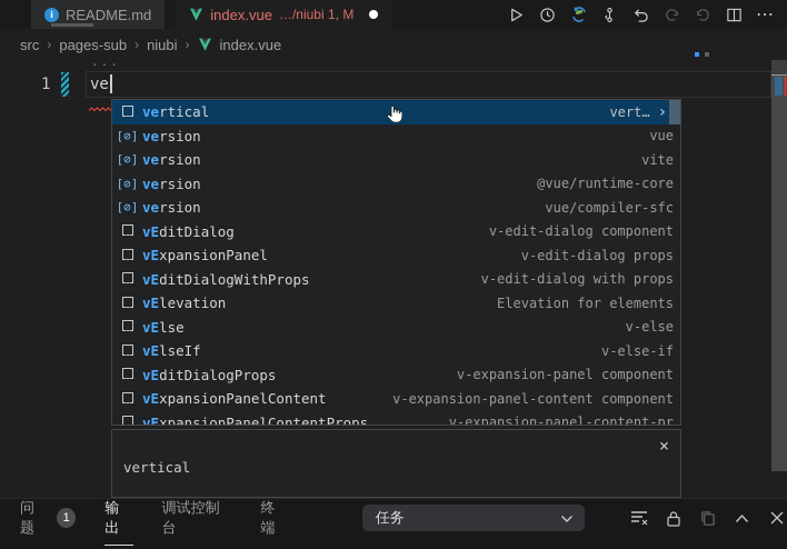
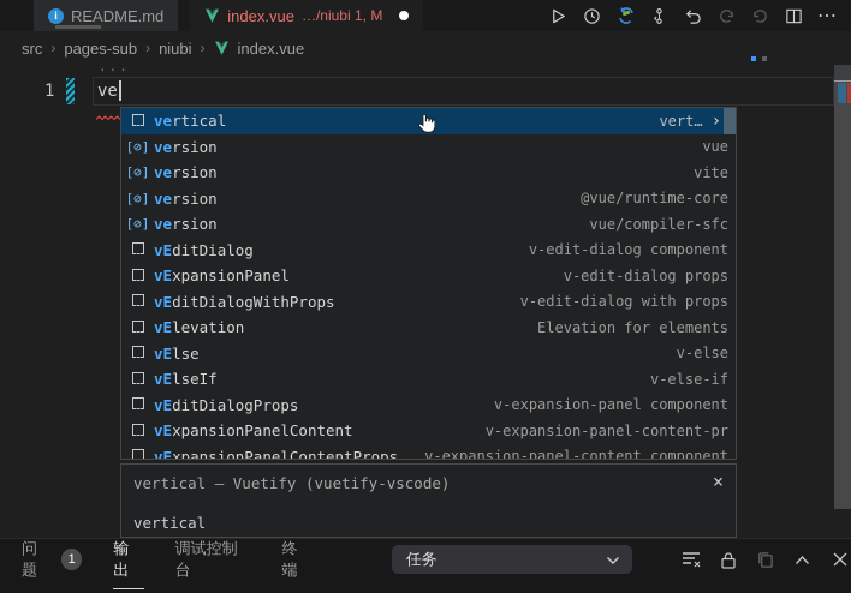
  i
  README.md
  index.vue
  …/niubi 1, M
  ⋯
  src
  ›
  pages-sub
  ›
  niubi
  ›
  index.vue
  ···
  1
  ve
  vertical
  vert…
  ›
  [⊘]
  version
  vue
  [⊘]
  version
  vite
  [⊘]
  version
  @vue/runtime-core
  [⊘]
  version
  vue/compiler-sfc
  vEditDialog
  v-edit-dialog component
  vExpansionPanel
  v-edit-dialog props
  vEditDialogWithProps
  v-edit-dialog with props
  vElevation
  Elevation for elements
  vElse
  v-else
  vElseIf
  v-else-if
  vEditDialogProps
  v-expansion-panel component
  vExpansionPanelContent
- v-expansion-panel-content component
+ v-expansion-panel-content-pr
  vExpansionPanelContentProps
- v-expansion-panel-content-pr
+ v-expansion-panel-content component
+ vertical — Vuetify (vuetify-vscode)
  ×
  vertical
  问题
  1
  输出
  调试控制台
  终端
  任务
